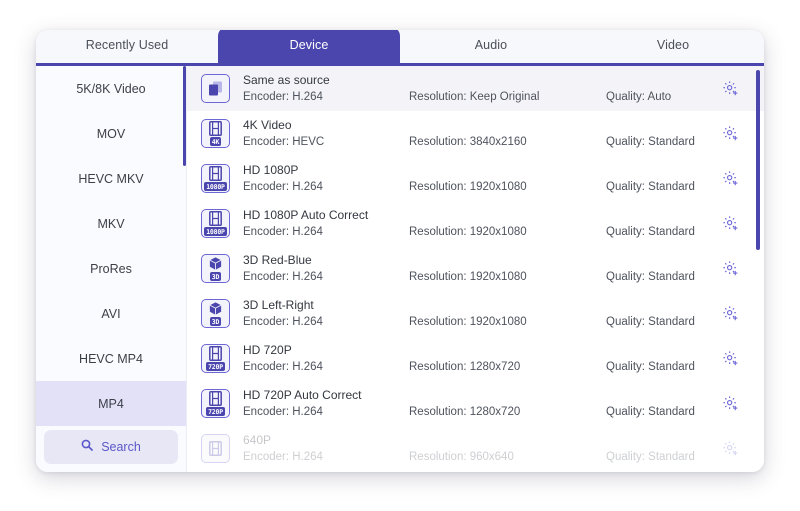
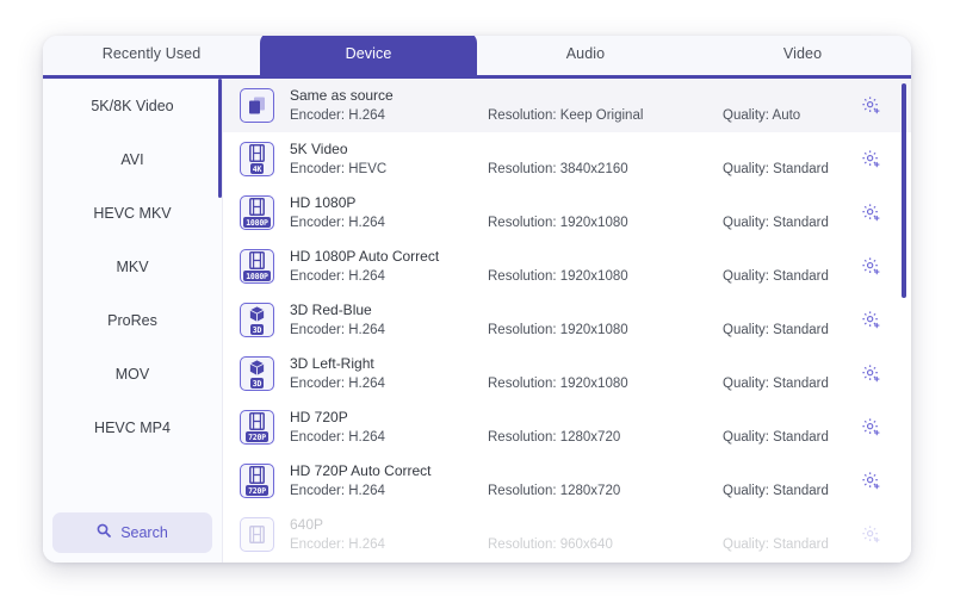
  Recently Used
  Device
  Audio
  Video
  5K/8K Video
- MOV
+ AVI
  HEVC MKV
  MKV
  ProRes
- AVI
+ MOV
  HEVC MP4
- MP4
  Search
  Same as source
  Encoder: H.264
  Resolution: Keep Original
  Quality: Auto
  4K
- 4K Video
+ 5K Video
  Encoder: HEVC
  Resolution: 3840x2160
  Quality: Standard
  1080P
  HD 1080P
  Encoder: H.264
  Resolution: 1920x1080
  Quality: Standard
  1080P
  HD 1080P Auto Correct
  Encoder: H.264
  Resolution: 1920x1080
  Quality: Standard
  3D
  3D Red-Blue
  Encoder: H.264
  Resolution: 1920x1080
  Quality: Standard
  3D
  3D Left-Right
  Encoder: H.264
  Resolution: 1920x1080
  Quality: Standard
  720P
  HD 720P
  Encoder: H.264
  Resolution: 1280x720
  Quality: Standard
  720P
  HD 720P Auto Correct
  Encoder: H.264
  Resolution: 1280x720
  Quality: Standard
  640P
  Encoder: H.264
  Resolution: 960x640
  Quality: Standard
